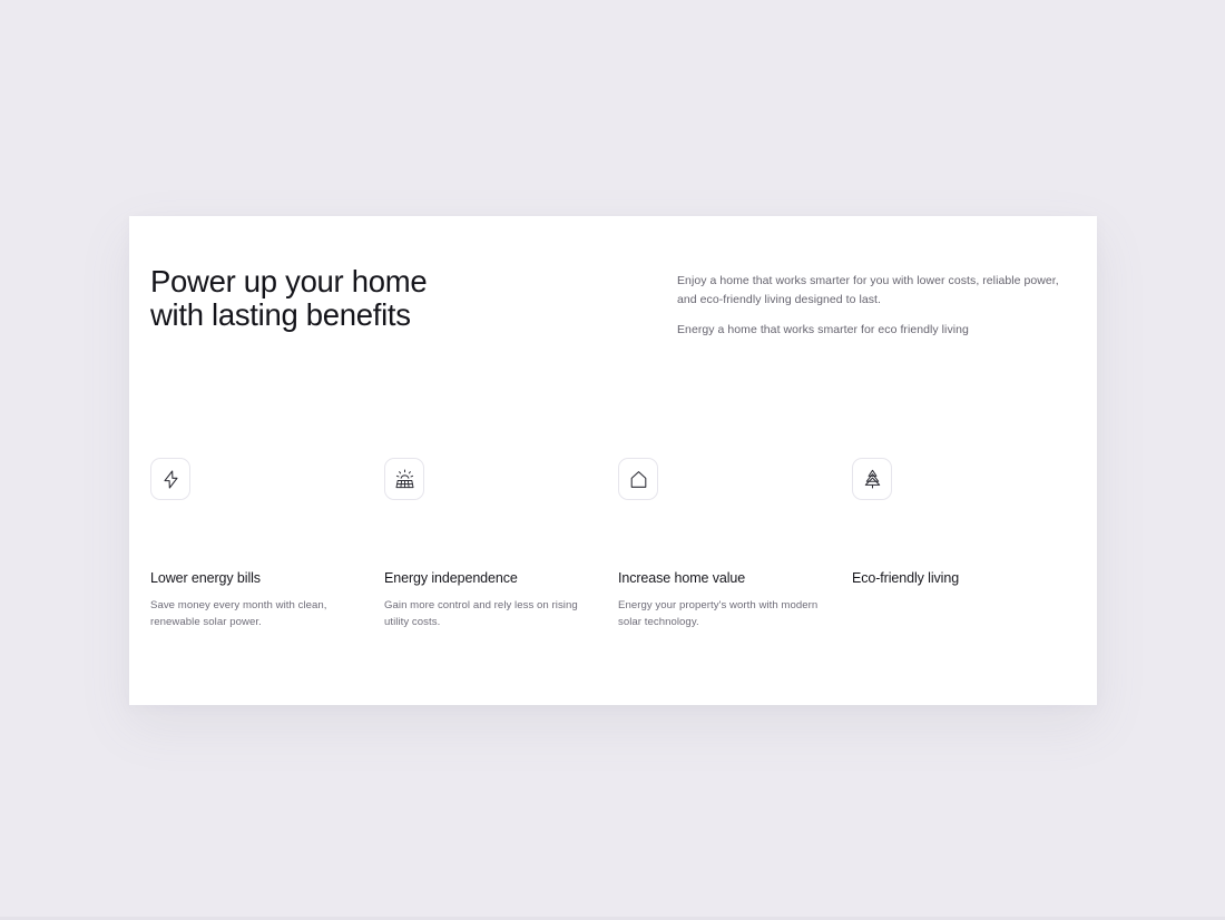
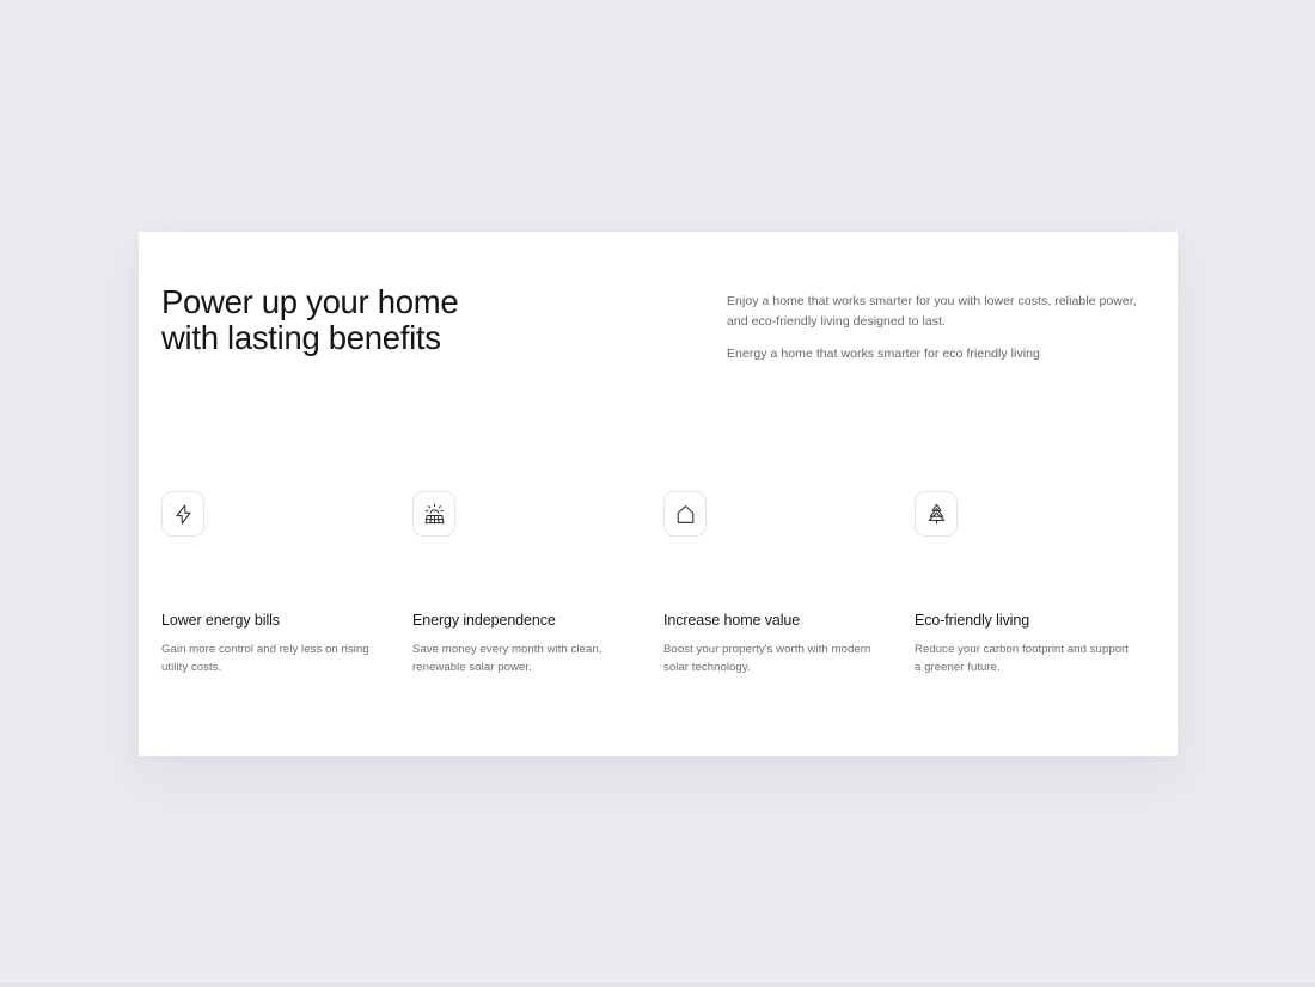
  Power up your home
  with lasting benefits
  Enjoy a home that works smarter for you with lower costs, reliable power, and eco-friendly living designed to last.
  Energy a home that works smarter for eco friendly living
  Lower energy bills
- Save money every month with clean, renewable solar power.
+ Gain more control and rely less on rising utility costs.
  Energy independence
- Gain more control and rely less on rising utility costs.
+ Save money every month with clean, renewable solar power.
  Increase home value
- Energy your property's worth with modern solar technology.
+ Boost your property's worth with modern solar technology.
  Eco-friendly living
+ Reduce your carbon footprint and support a greener future.
